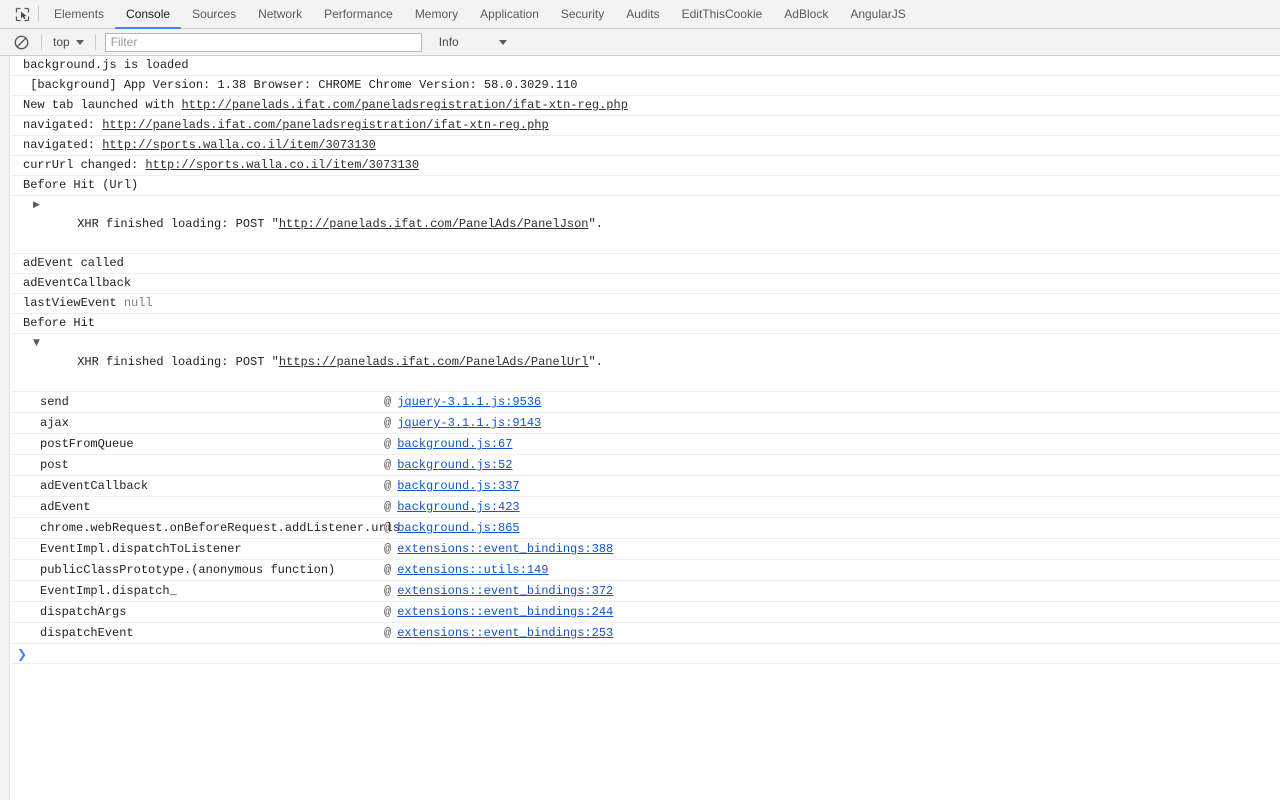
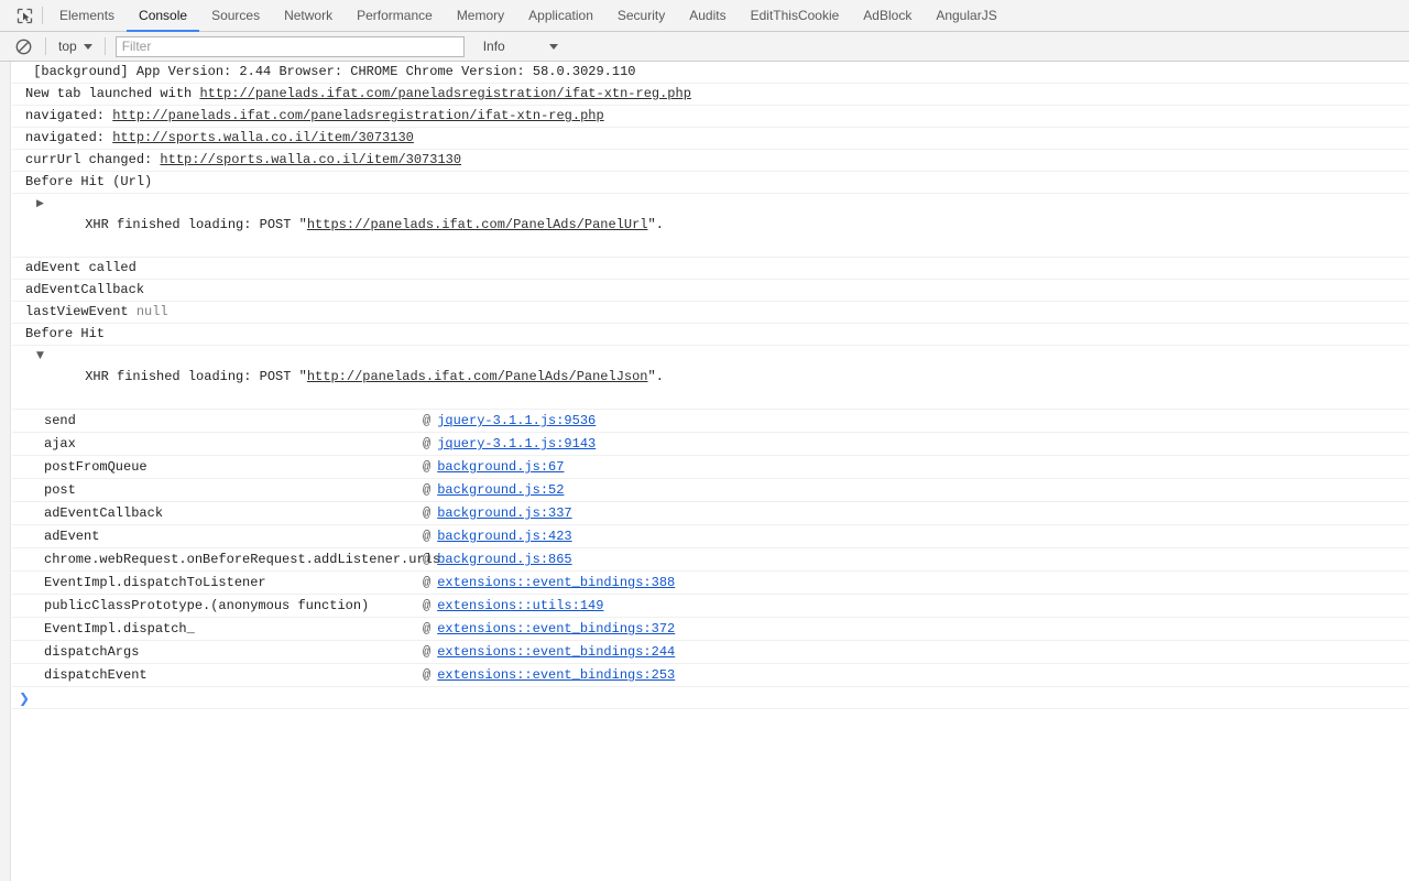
  Elements
  Console
  Sources
  Network
  Performance
  Memory
  Application
  Security
  Audits
  EditThisCookie
  AdBlock
  AngularJS
  top
  Filter
  Info
- background.js is loaded
- [background] App Version: 1.38 Browser: CHROME Chrome Version: 58.0.3029.110
+ [background] App Version: 2.44 Browser: CHROME Chrome Version: 58.0.3029.110
  New tab launched with http://panelads.ifat.com/paneladsregistration/ifat-xtn-reg.php
  navigated: http://panelads.ifat.com/paneladsregistration/ifat-xtn-reg.php
  navigated: http://sports.walla.co.il/item/3073130
  currUrl changed: http://sports.walla.co.il/item/3073130
  Before Hit (Url)
  ▶
- XHR finished loading: POST "http://panelads.ifat.com/PanelAds/PanelJson".
+ XHR finished loading: POST "https://panelads.ifat.com/PanelAds/PanelUrl".
  adEvent called
  adEventCallback
  lastViewEvent null
  Before Hit
  ▼
- XHR finished loading: POST "https://panelads.ifat.com/PanelAds/PanelUrl".
+ XHR finished loading: POST "http://panelads.ifat.com/PanelAds/PanelJson".
  send
  @ jquery-3.1.1.js:9536
  ajax
  @ jquery-3.1.1.js:9143
  postFromQueue
  @ background.js:67
  post
  @ background.js:52
  adEventCallback
  @ background.js:337
  adEvent
  @ background.js:423
  chrome.webRequest.onBeforeRequest.addListener.urls
  @ background.js:865
  EventImpl.dispatchToListener
  @ extensions::event_bindings:388
  publicClassPrototype.(anonymous function)
  @ extensions::utils:149
  EventImpl.dispatch_
  @ extensions::event_bindings:372
  dispatchArgs
  @ extensions::event_bindings:244
  dispatchEvent
  @ extensions::event_bindings:253
  ❯
